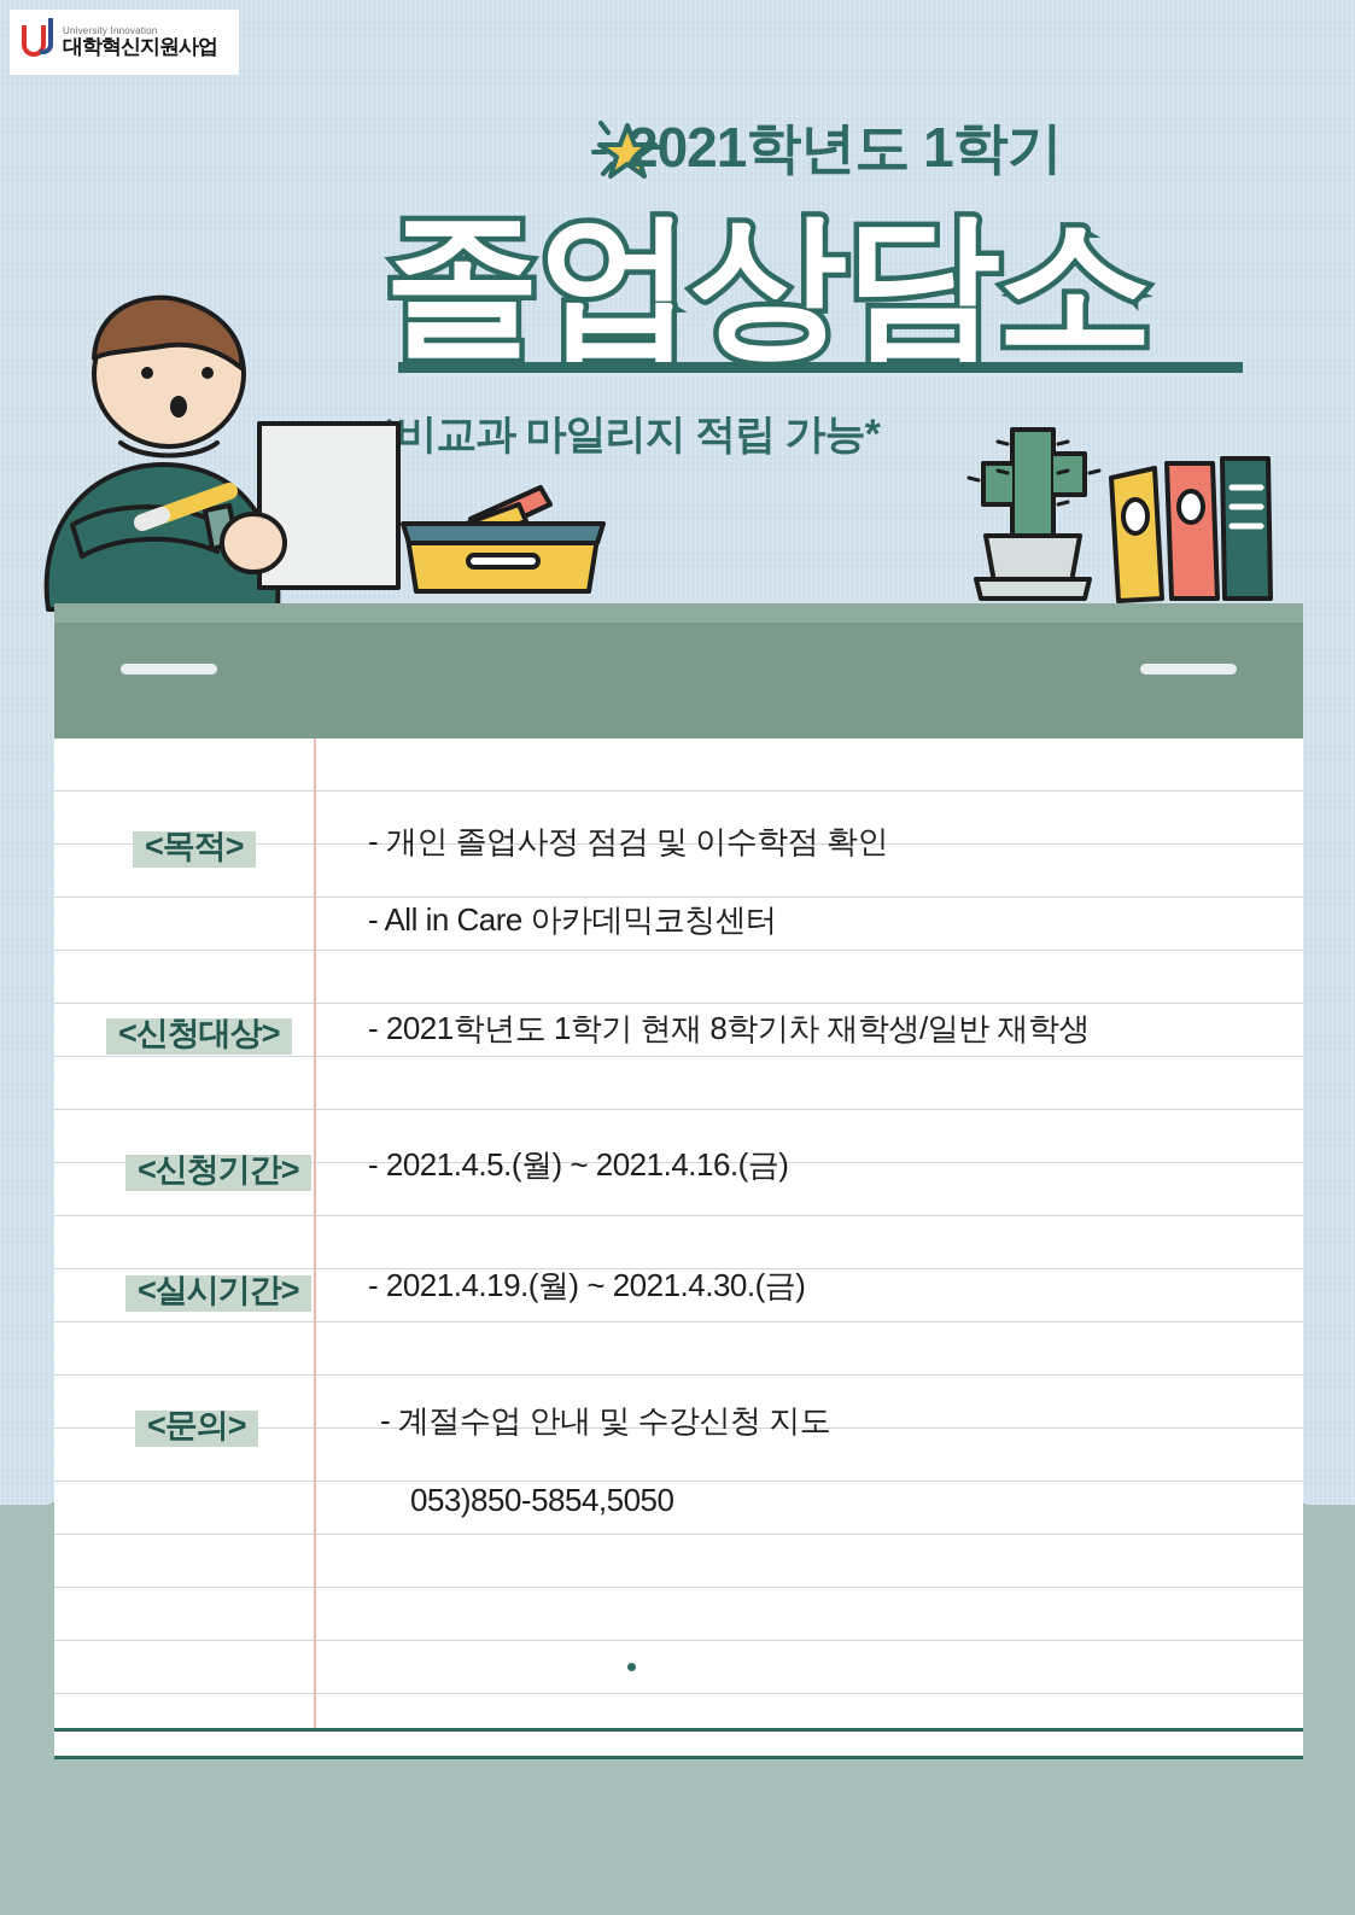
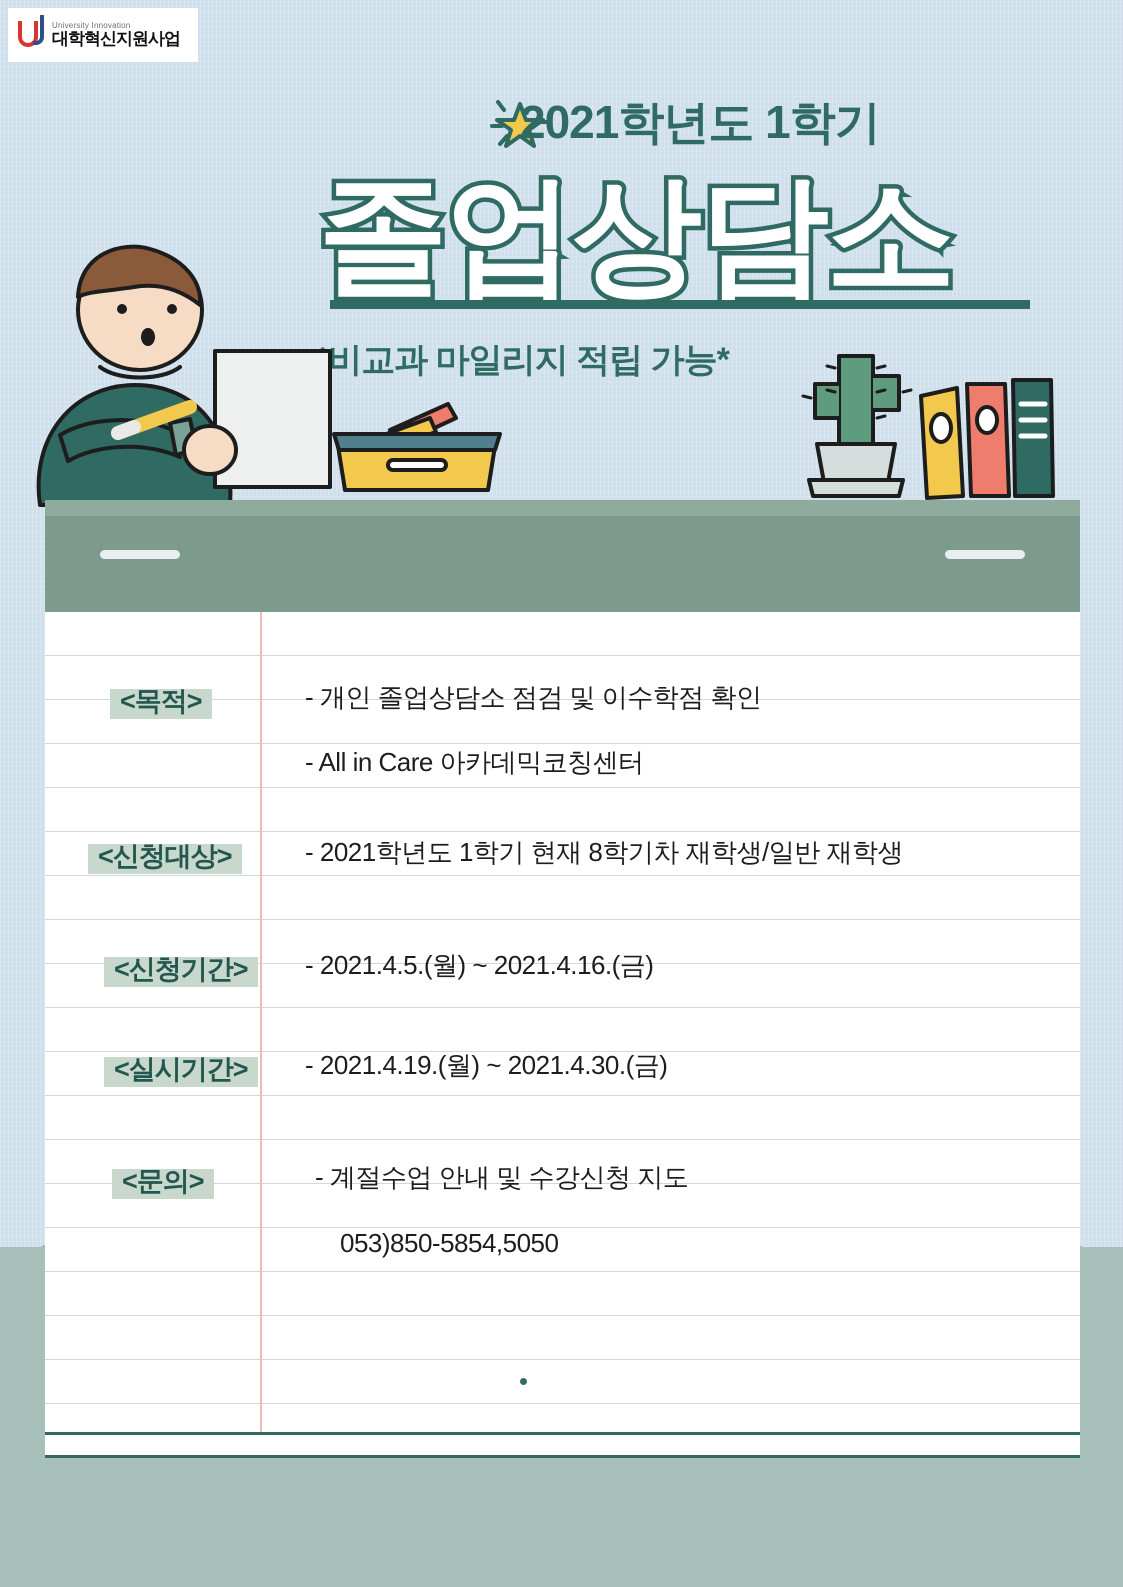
  University Innovation
  대학혁신지원사업
  2021학년도 1학기
  졸업상담소
  비교과 마일리지 적립 가능*
  <목적>
- - 개인 졸업사정 점검 및 이수학점 확인
+ - 개인 졸업상담소 점검 및 이수학점 확인
  - All in Care 아카데믹코칭센터
  <신청대상>
  - 2021학년도 1학기 현재 8학기차 재학생/일반 재학생
  <신청기간>
  - 2021.4.5.(월) ~ 2021.4.16.(금)
  <실시기간>
  - 2021.4.19.(월) ~ 2021.4.30.(금)
  <문의>
  - 계절수업 안내 및 수강신청 지도
  053)850-5854,5050
